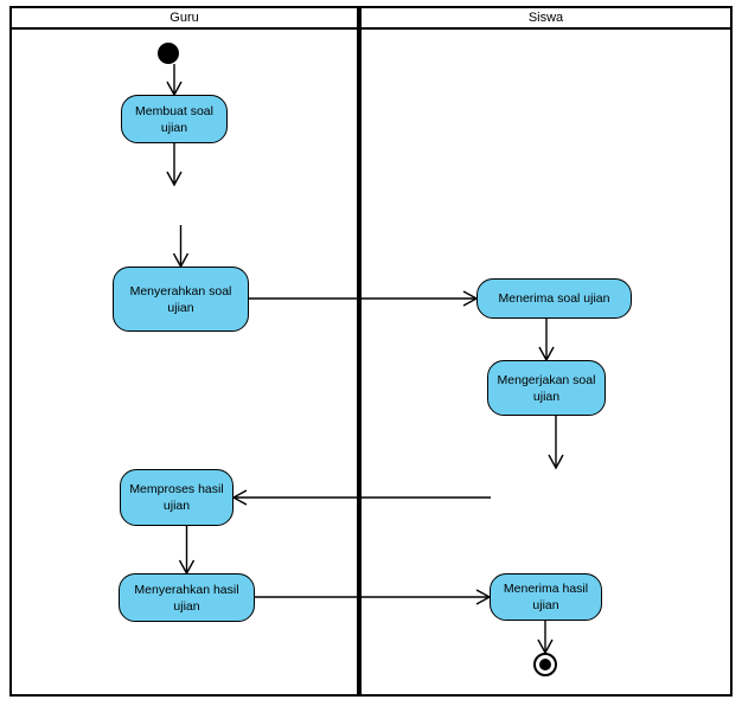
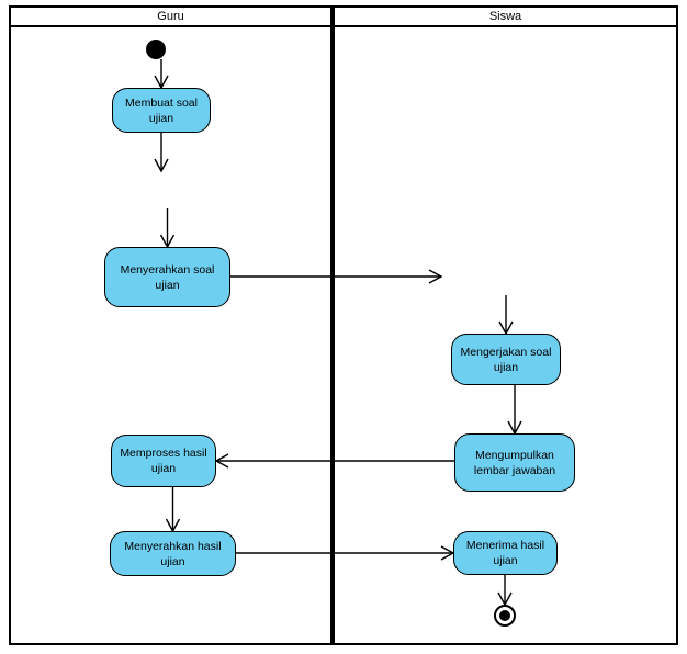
  Guru
  Siswa
  Membuat soal
  ujian
  Menyerahkan soal
  ujian
- Menerima soal ujian
  Mengerjakan soal
  ujian
+ Mengumpulkan
+ lembar jawaban
  Memproses hasil
  ujian
  Menyerahkan hasil
  ujian
  Menerima hasil
  ujian
